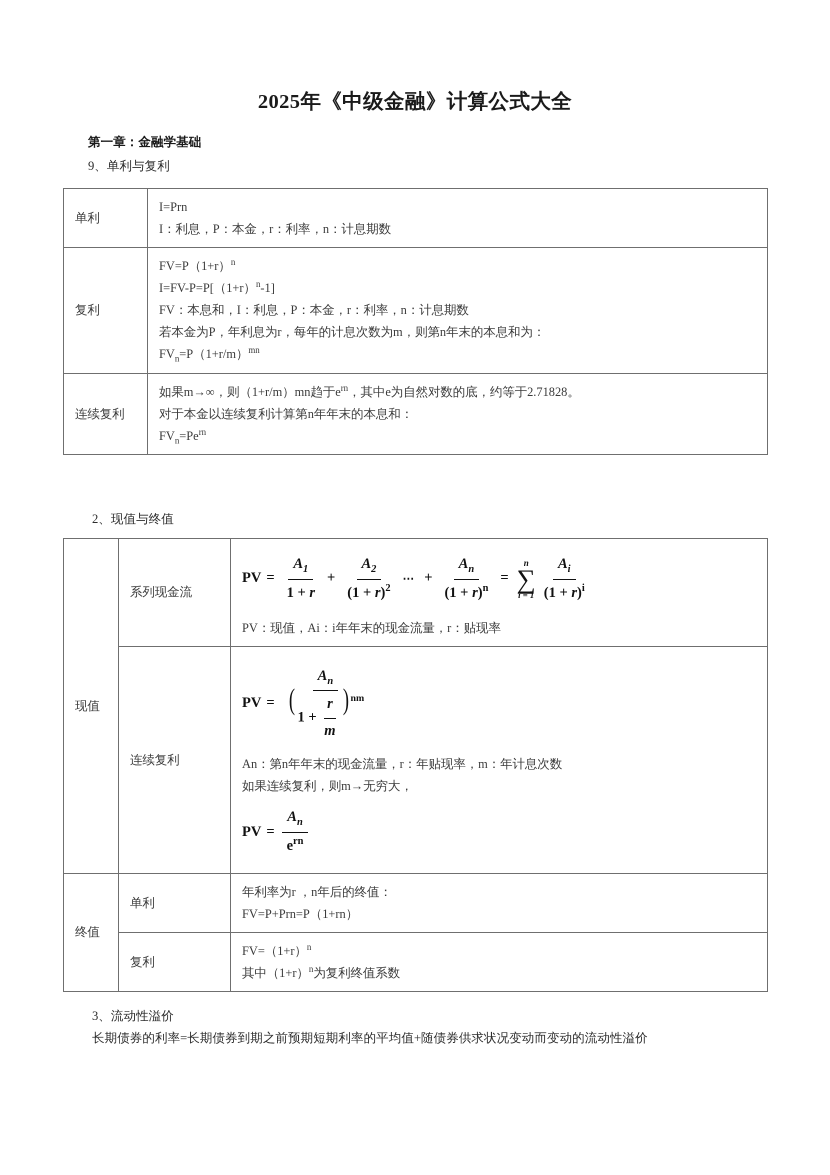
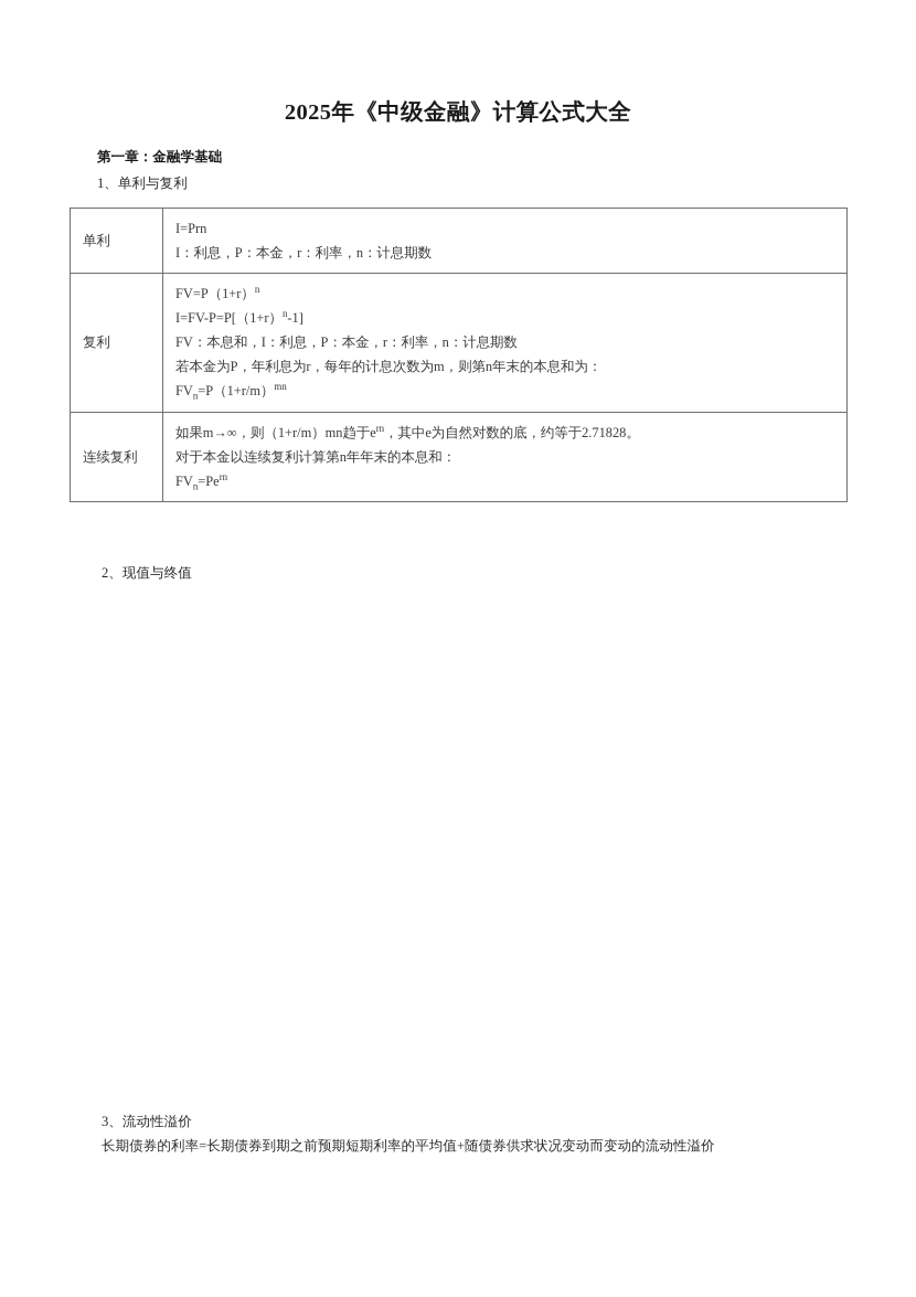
  2025年《中级金融》计算公式大全
  第一章：金融学基础
- 9、单利与复利
+ 1、单利与复利
  单利	I=Prn I：利息，P：本金，r：利率，n：计息期数
  复利	FV=P（1+r）n I=FV-P=P[（1+r）n-1] FV：本息和，I：利息，P：本金，r：利率，n：计息期数 若本金为P，年利息为r，每年的计息次数为m，则第n年末的本息和为： FVn=P（1+r/m）mn
  连续复利	如果m→∞，则（1+r/m）mn趋于ern，其中e为自然对数的底，约等于2.71828。 对于本金以连续复利计算第n年年末的本息和： FVn=Pern
  2、现值与终值
- 现值	系列现金流	PV = A1 1 + r + A2 (1 + r)2 ⋯ + An (1 + r)n = n ∑ i = 1 Ai (1 + r)i PV：现值，Ai：i年年末的现金流量，r：贴现率
- 连续复利	PV = An ( 1 + r m ) nm An：第n年年末的现金流量，r：年贴现率，m：年计息次数 如果连续复利，则m→无穷大， PV = An ern
- 终值	单利	年利率为r ，n年后的终值： FV=P+Prn=P（1+rn）
- 复利	FV=（1+r）n 其中（1+r）n为复利终值系数
  3、流动性溢价
  长期债券的利率=长期债券到期之前预期短期利率的平均值+随债券供求状况变动而变动的流动性溢价
